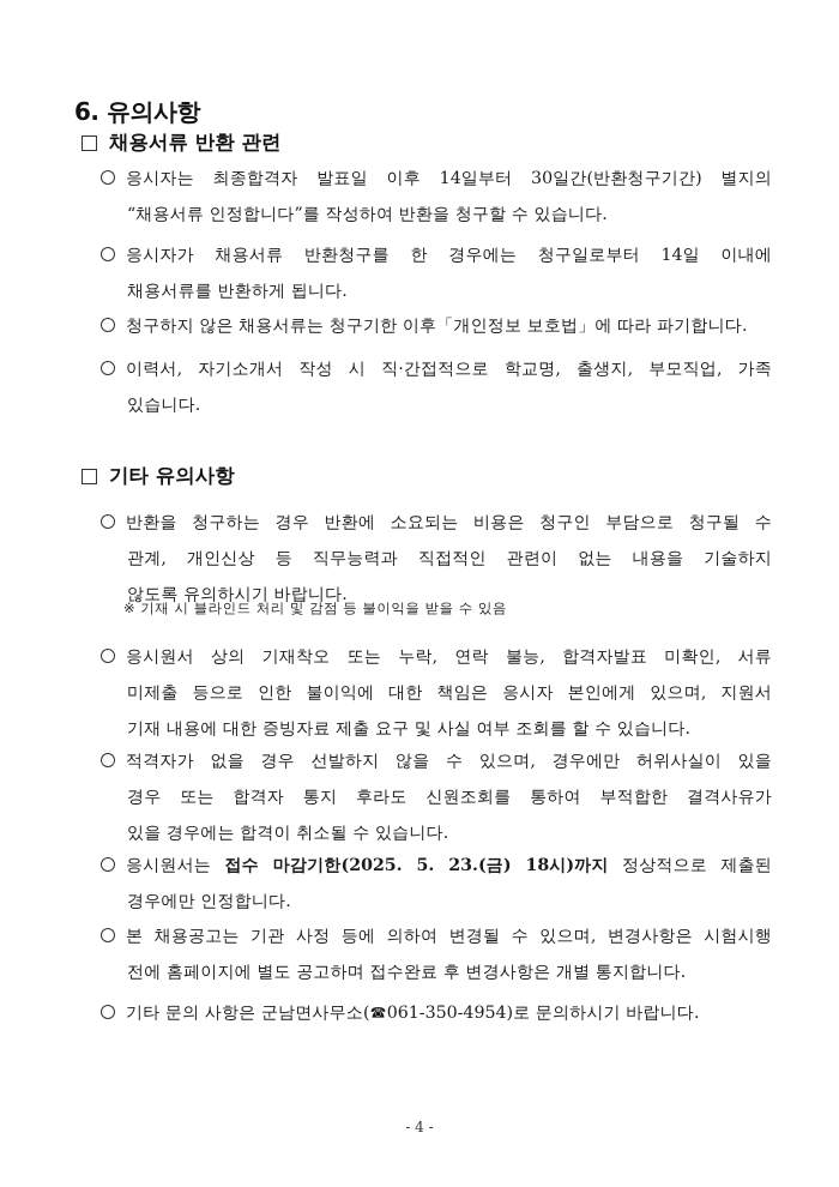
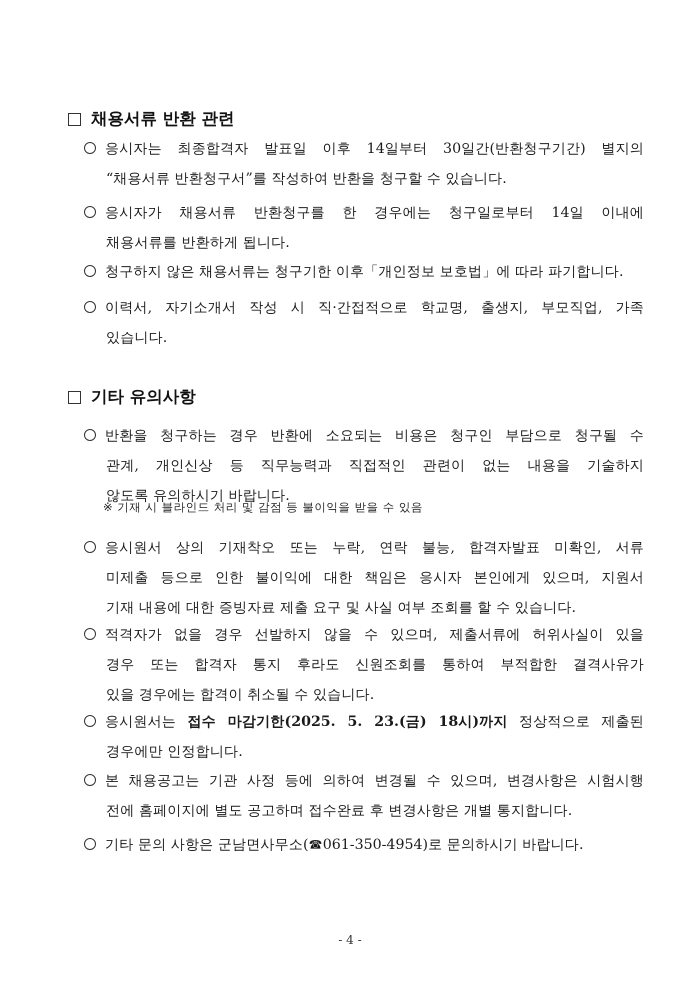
- 6. 유의사항
  채용서류 반환 관련
  응시자는 최종합격자 발표일 이후 14일부터 30일간(반환청구기간) 별지의
- “채용서류 인정합니다”를 작성하여 반환을 청구할 수 있습니다.
+ “채용서류 반환청구서”를 작성하여 반환을 청구할 수 있습니다.
  응시자가 채용서류 반환청구를 한 경우에는 청구일로부터 14일 이내에
  채용서류를 반환하게 됩니다.
  청구하지 않은 채용서류는 청구기한 이후「개인정보 보호법」에 따라 파기합니다.
  이력서, 자기소개서 작성 시 직·간접적으로 학교명, 출생지, 부모직업, 가족
  있습니다.
  기타 유의사항
  반환을 청구하는 경우 반환에 소요되는 비용은 청구인 부담으로 청구될 수
  관계, 개인신상 등 직무능력과 직접적인 관련이 없는 내용을 기술하지
  않도록 유의하시기 바랍니다.
  ※ 기재 시 블라인드 처리 및 감점 등 불이익을 받을 수 있음
  응시원서 상의 기재착오 또는 누락, 연락 불능, 합격자발표 미확인, 서류
  미제출 등으로 인한 불이익에 대한 책임은 응시자 본인에게 있으며, 지원서
  기재 내용에 대한 증빙자료 제출 요구 및 사실 여부 조회를 할 수 있습니다.
- 적격자가 없을 경우 선발하지 않을 수 있으며, 경우에만 허위사실이 있을
+ 적격자가 없을 경우 선발하지 않을 수 있으며, 제출서류에 허위사실이 있을
  경우 또는 합격자 통지 후라도 신원조회를 통하여 부적합한 결격사유가
  있을 경우에는 합격이 취소될 수 있습니다.
  응시원서는 접수 마감기한(2025. 5. 23.(금) 18시)까지 정상적으로 제출된
  경우에만 인정합니다.
  본 채용공고는 기관 사정 등에 의하여 변경될 수 있으며, 변경사항은 시험시행
  전에 홈페이지에 별도 공고하며 접수완료 후 변경사항은 개별 통지합니다.
  기타 문의 사항은 군남면사무소(☎061-350-4954)로 문의하시기 바랍니다.
  - 4 -
